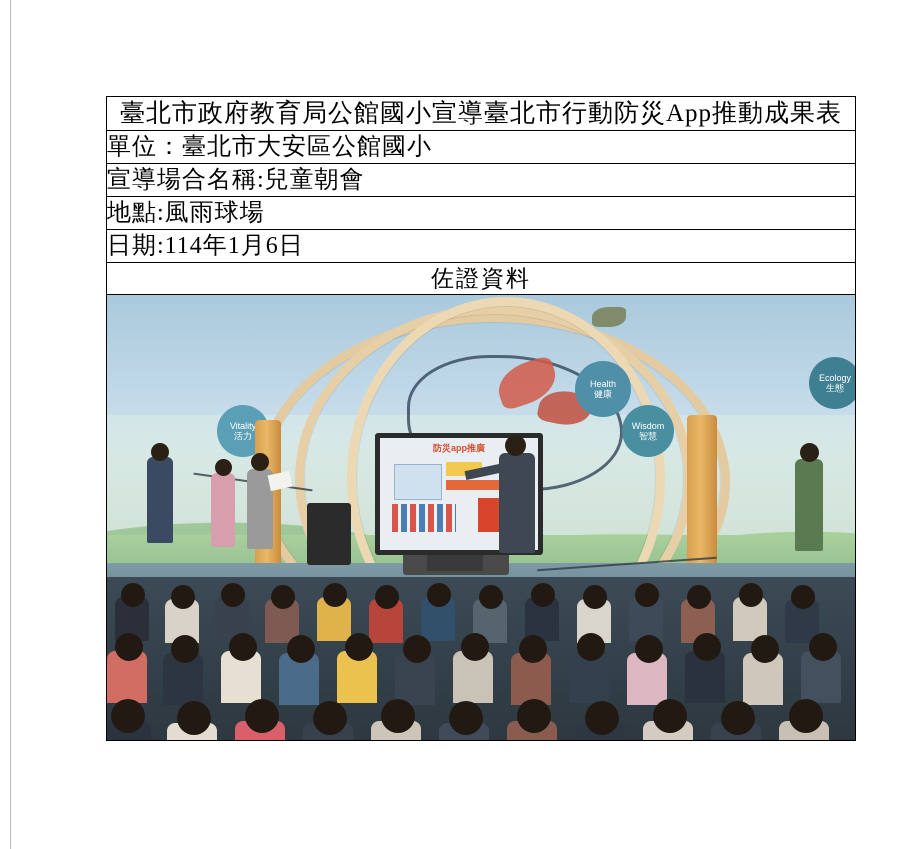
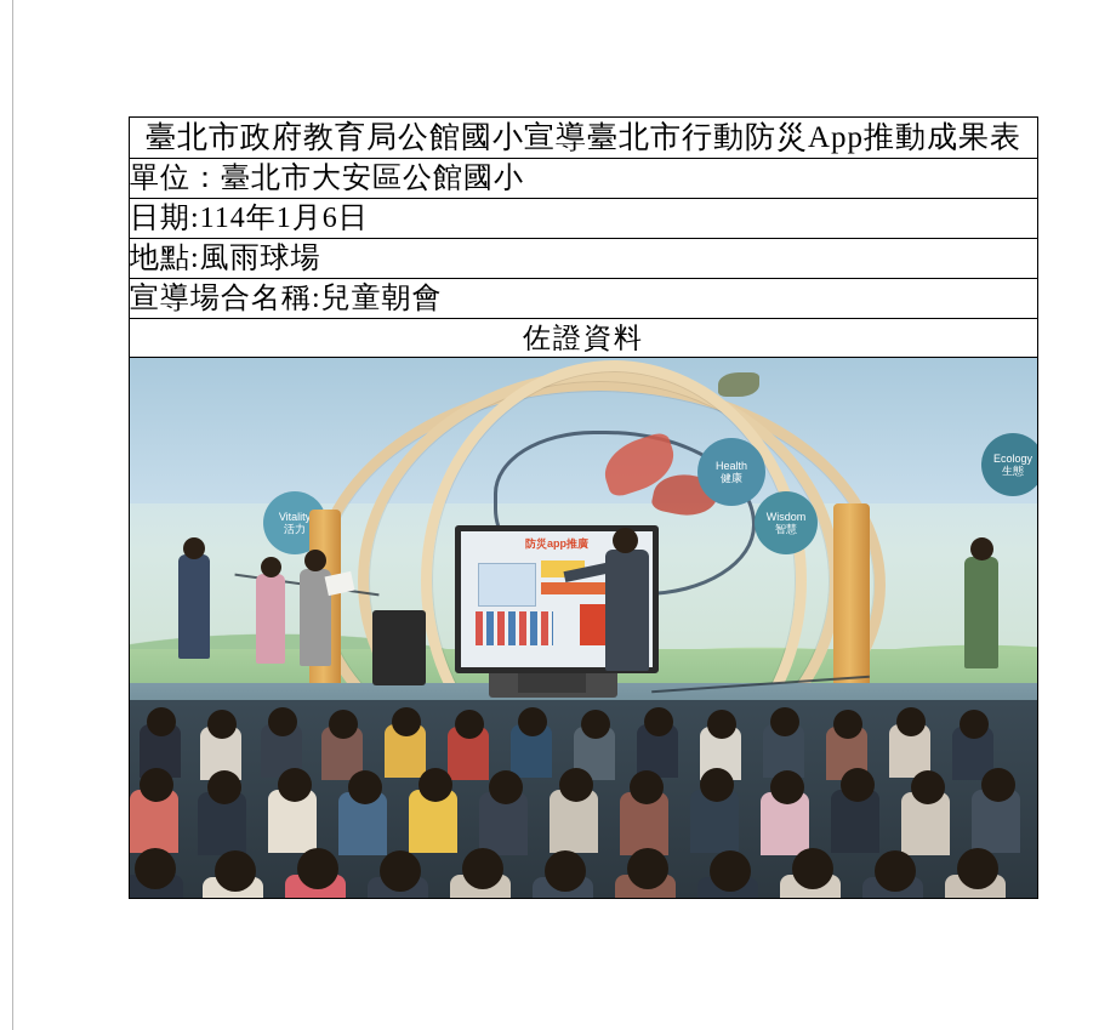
  臺北市政府教育局公館國小宣導臺北市行動防災App推動成果表
  單位：臺北市大安區公館國小
- 宣導場合名稱:兒童朝會
+ 日期:114年1月6日
  地點:風雨球場
- 日期:114年1月6日
+ 宣導場合名稱:兒童朝會
  佐證資料
  Vitality 活力 Health 健康 Wisdom 智慧 Ecology 生態 防災app推廣
